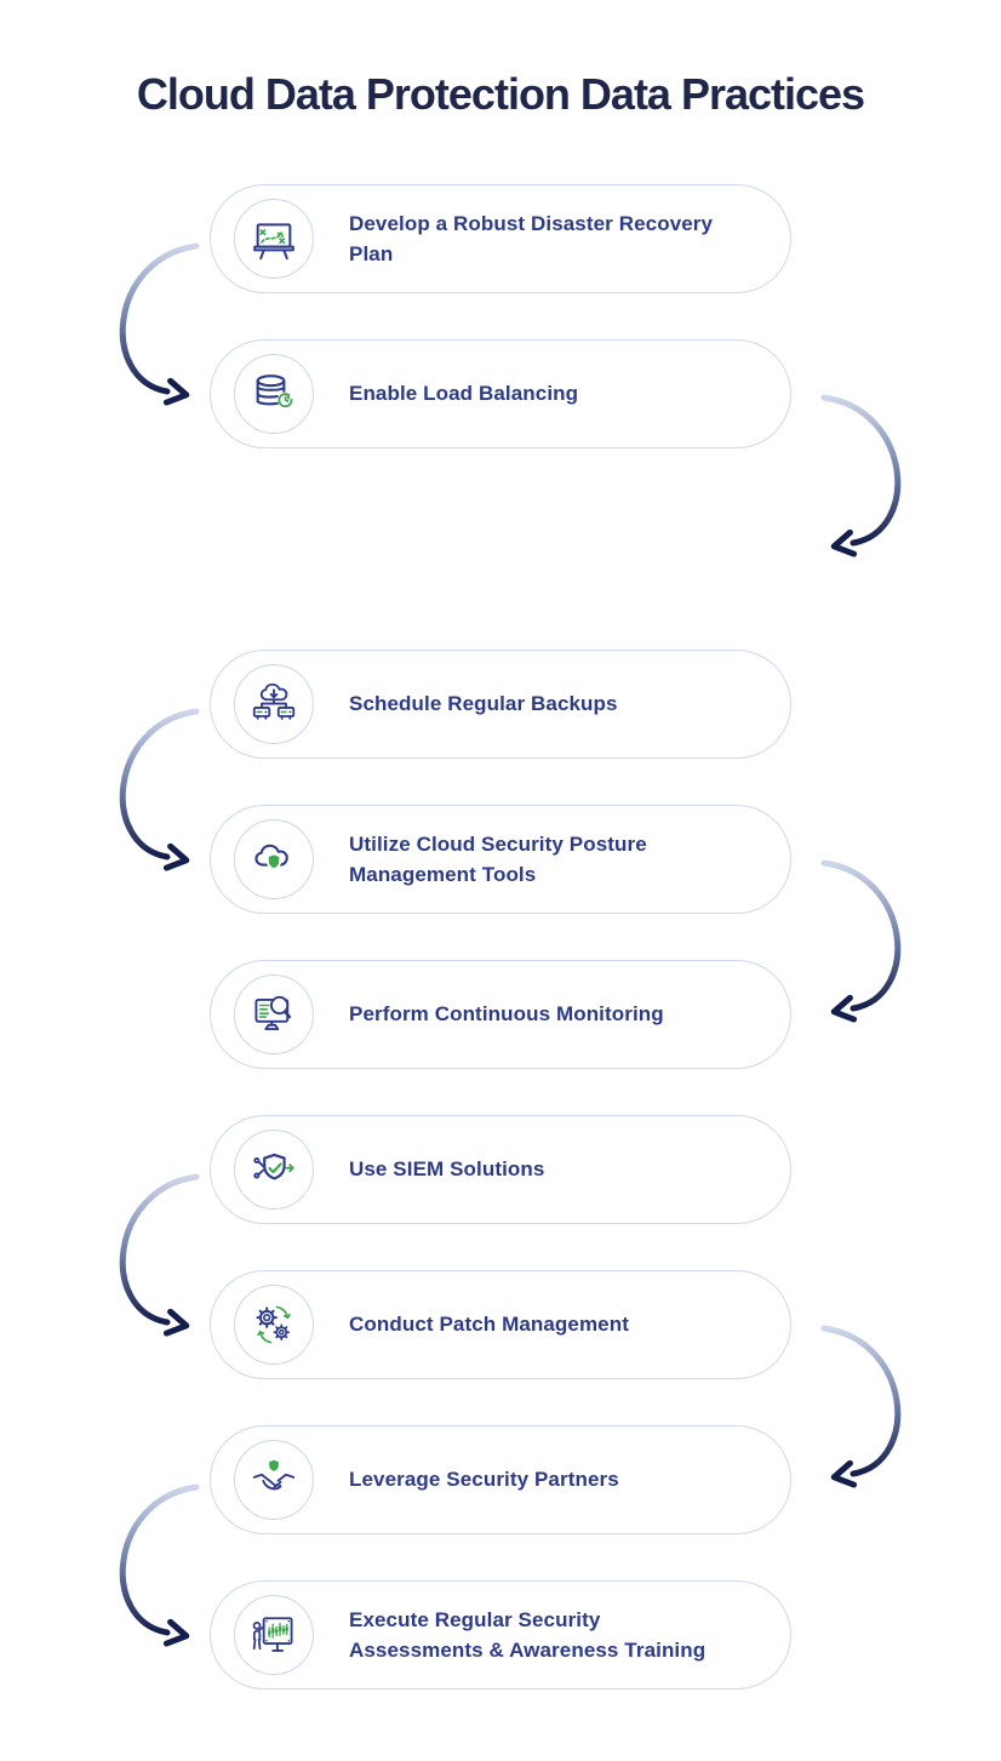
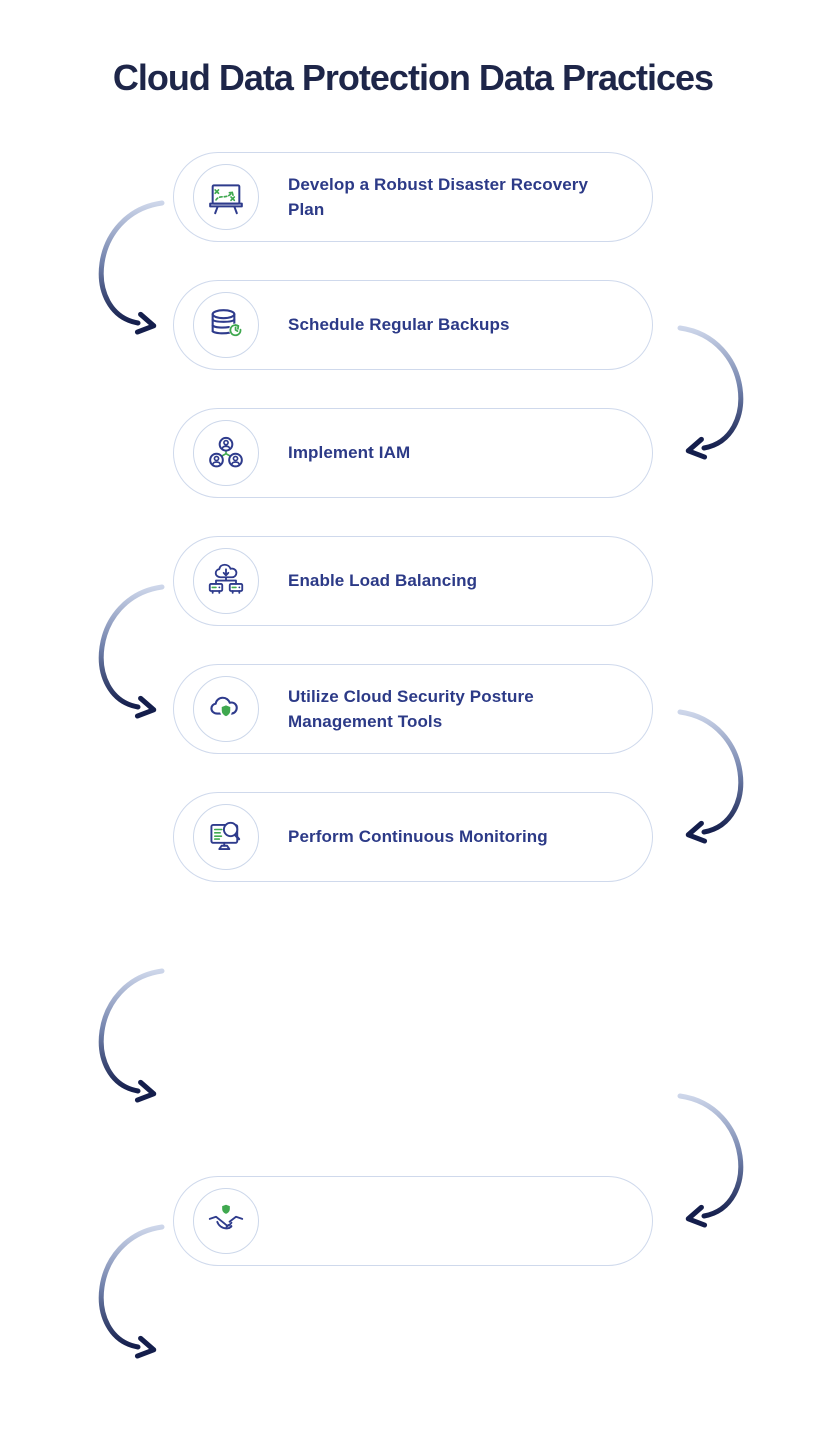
  Cloud Data Protection Data Practices
  Develop a Robust Disaster Recovery
  Plan
- Enable Load Balancing
+ Schedule Regular Backups
+ Implement IAM
- Schedule Regular Backups
+ Enable Load Balancing
  Utilize Cloud Security Posture
  Management Tools
  Perform Continuous Monitoring
- Use SIEM Solutions
- Conduct Patch Management
- Leverage Security Partners
- Execute Regular Security
- Assessments & Awareness Training
